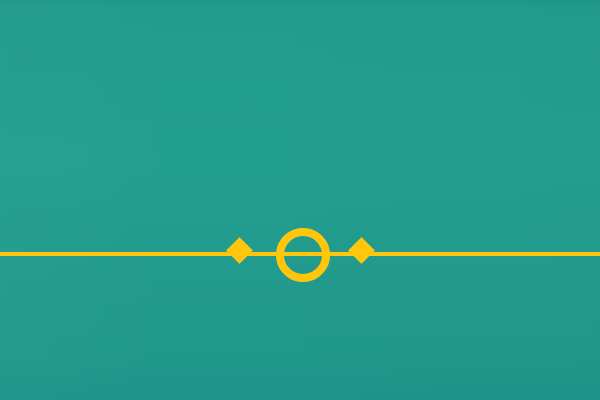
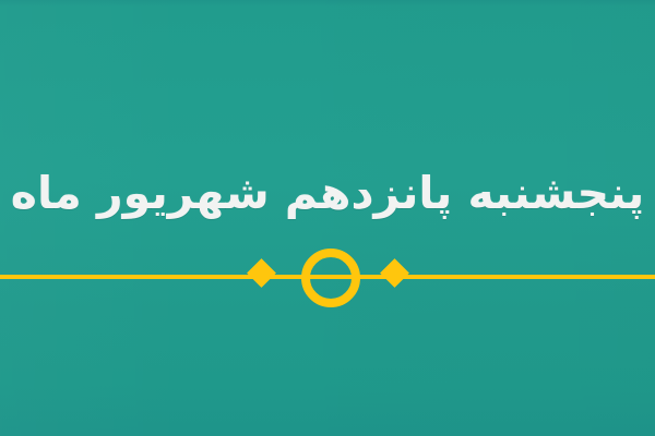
+ پنجشنبه پانزدهم شهریور ماه
